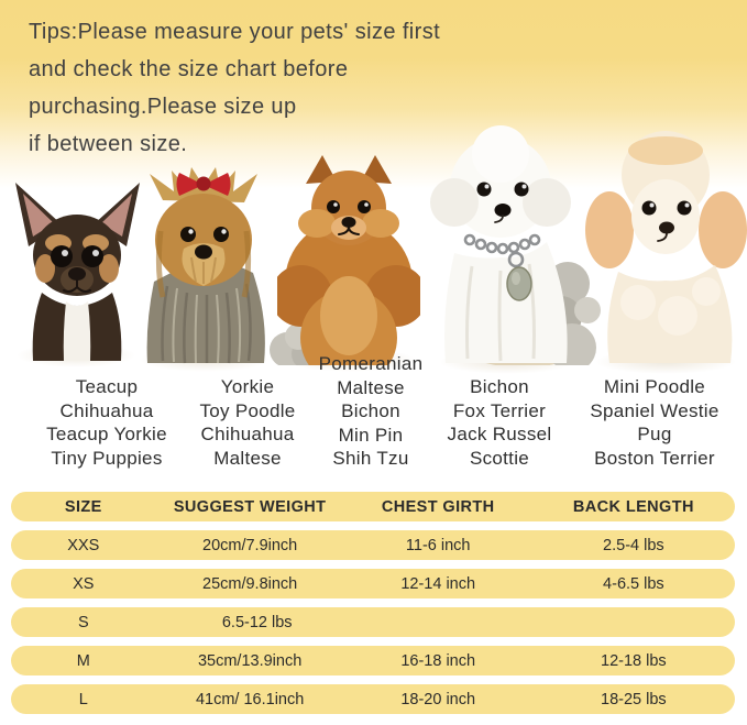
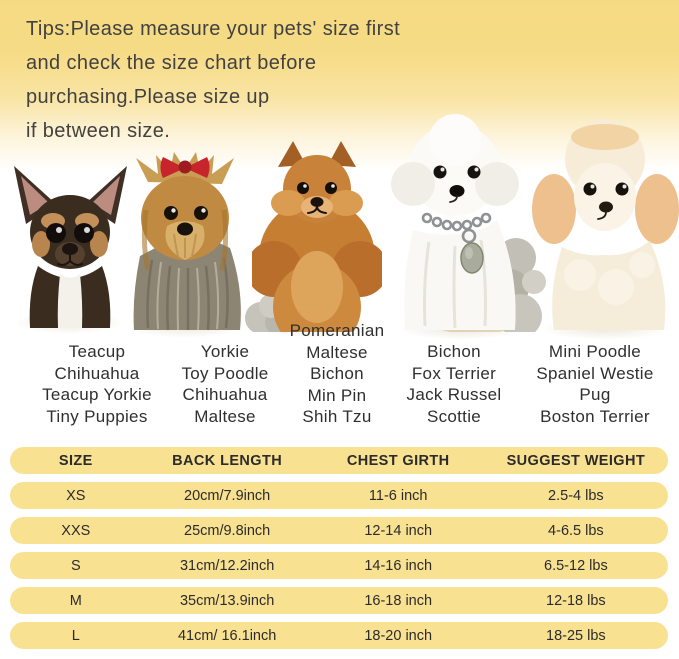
  Tips:Please measure your pets' size first
  and check the size chart before
  purchasing.Please size up
  if between size.
  Teacup
  Chihuahua
  Teacup Yorkie
  Tiny Puppies
  Yorkie
  Toy Poodle
  Chihuahua
  Maltese
  Pomeranian
  Maltese
  Bichon
  Min Pin
  Shih Tzu
  Bichon
  Fox Terrier
  Jack Russel
  Scottie
  Mini Poodle
  Spaniel Westie
  Pug
  Boston Terrier
  SIZE
- SUGGEST WEIGHT
+ BACK LENGTH
  CHEST GIRTH
- BACK LENGTH
+ SUGGEST WEIGHT
- XXS
+ XS
  20cm/7.9inch
  11-6 inch
  2.5-4 lbs
- XS
+ XXS
  25cm/9.8inch
  12-14 inch
  4-6.5 lbs
  S
+ 31cm/12.2inch
+ 14-16 inch
  6.5-12 lbs
  M
  35cm/13.9inch
  16-18 inch
  12-18 lbs
  L
  41cm/ 16.1inch
  18-20 inch
  18-25 lbs
